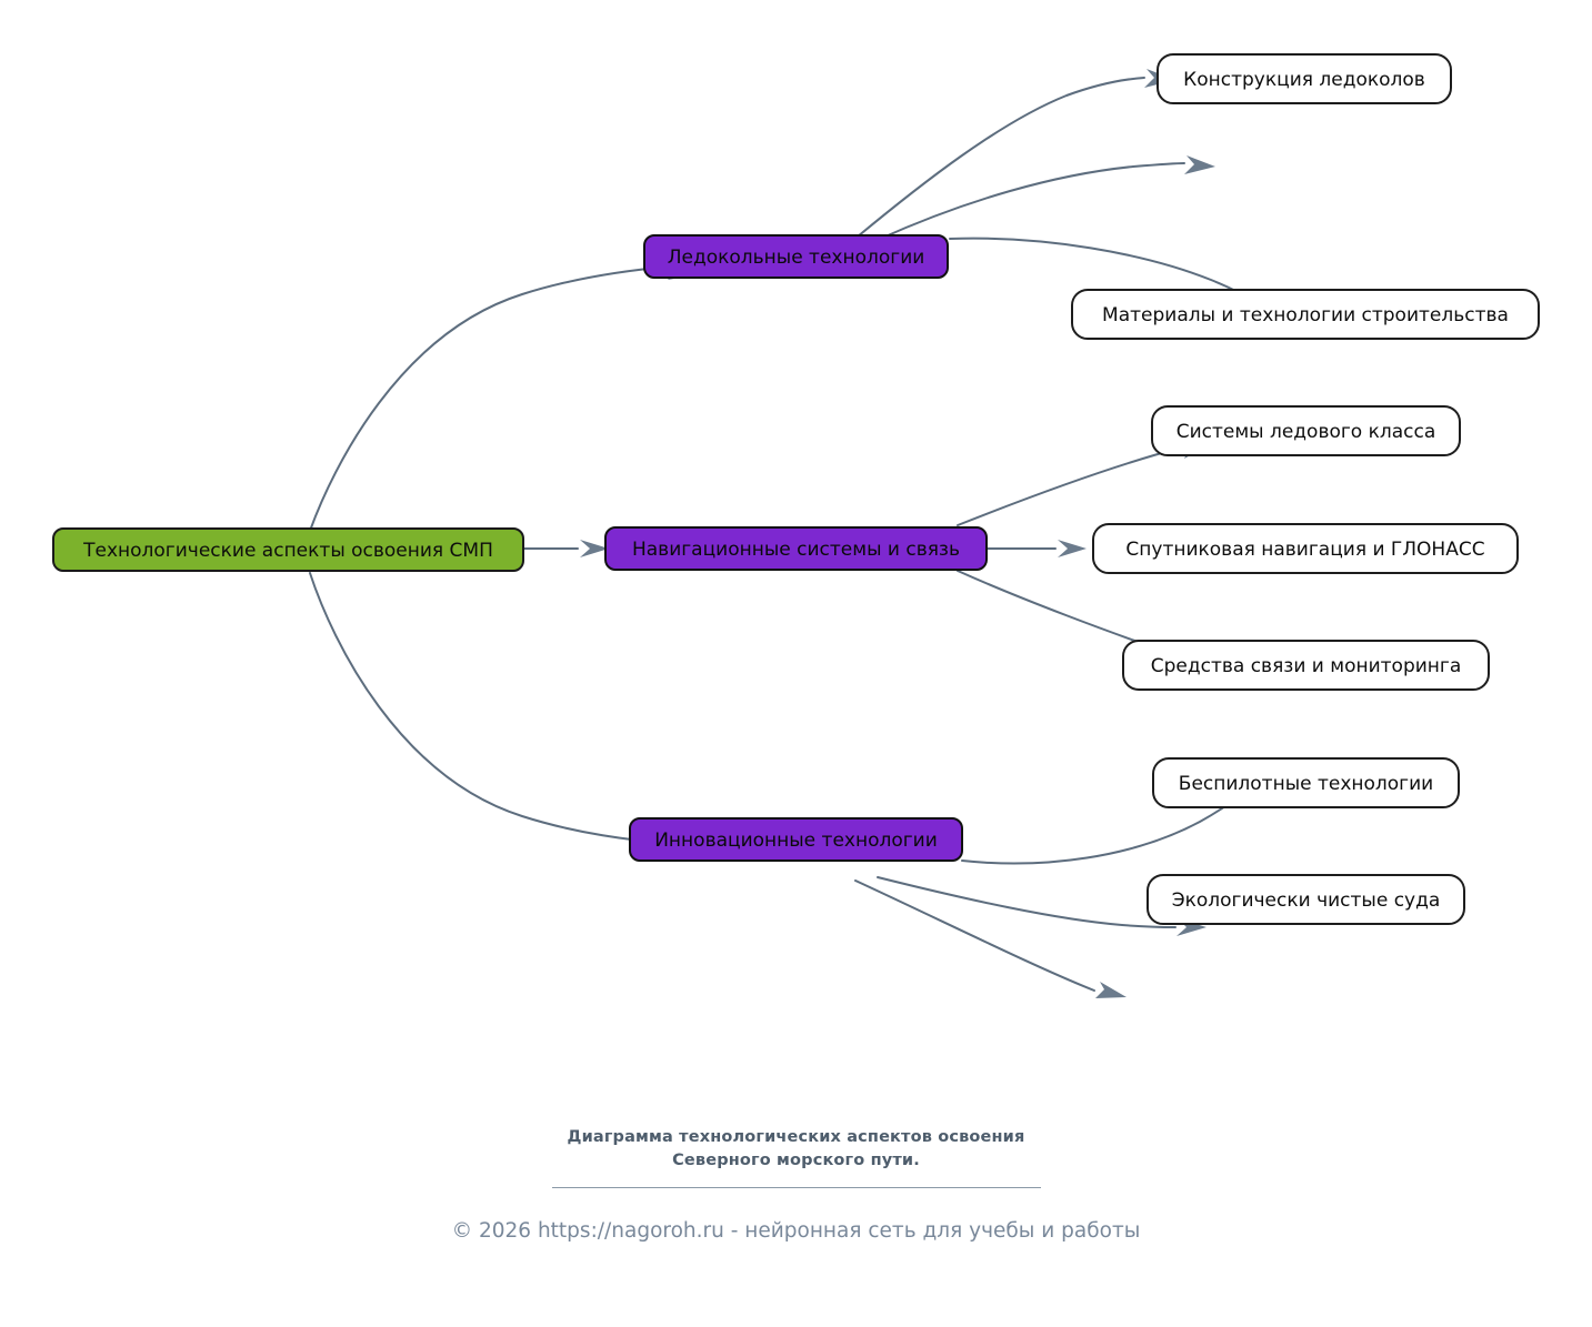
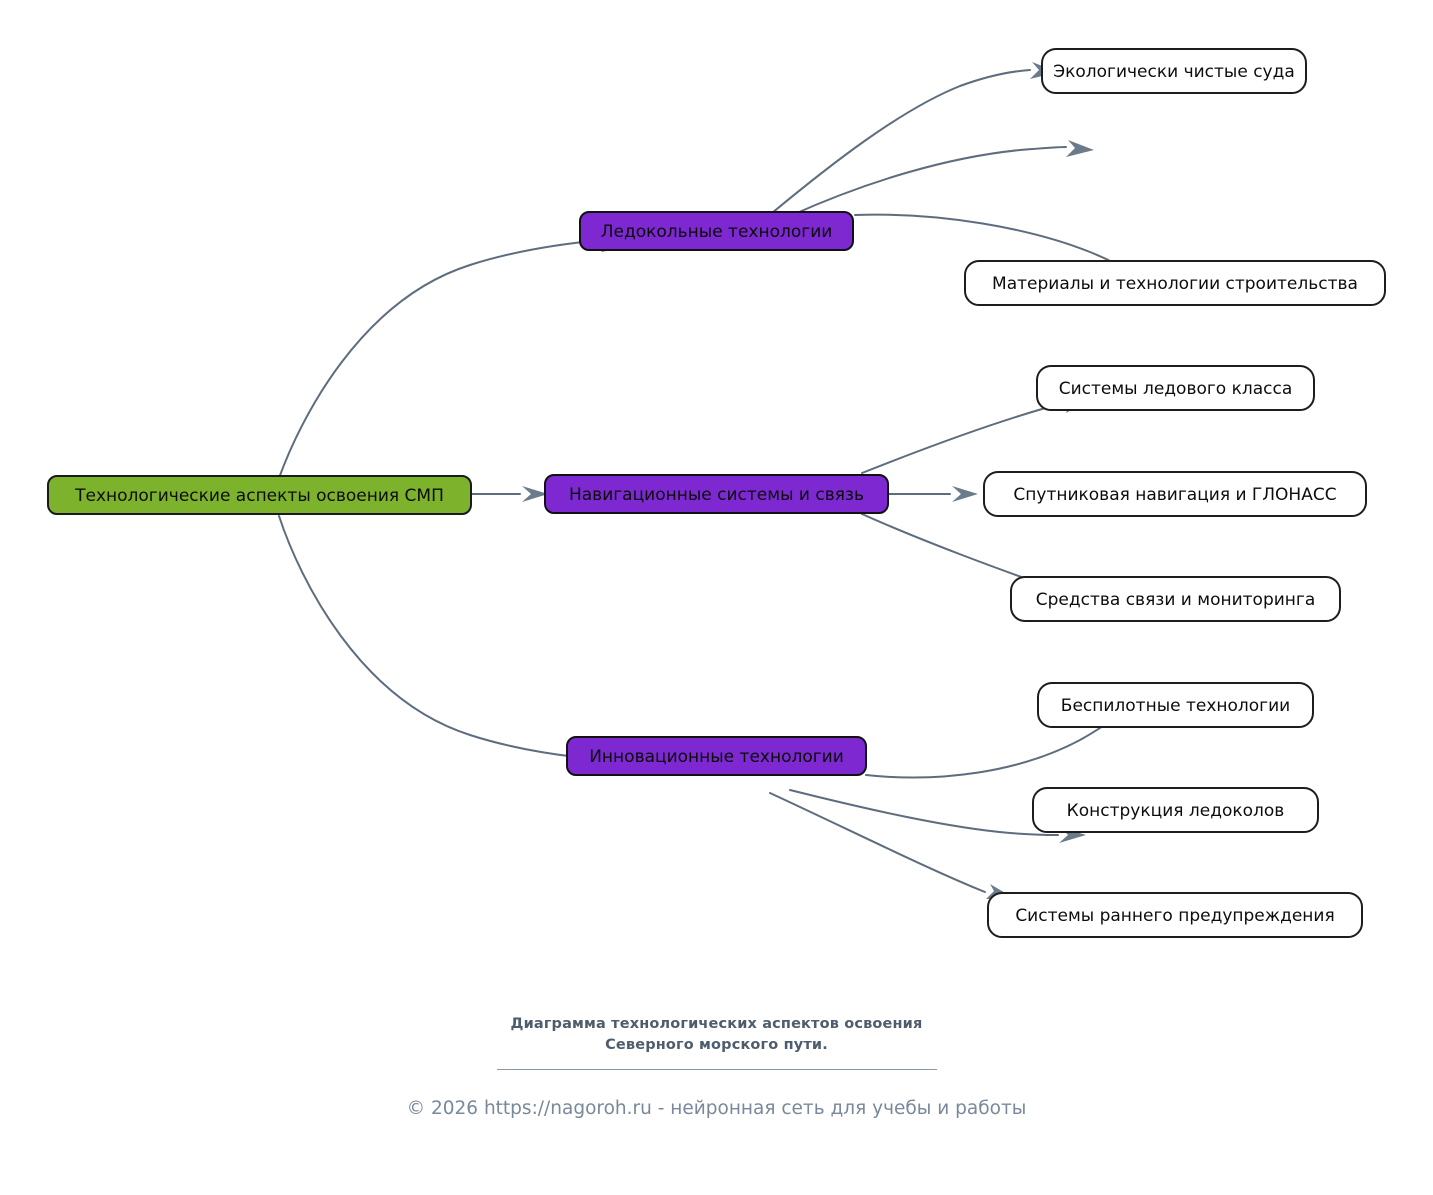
  Технологические аспекты освоения СМП
  Ледокольные технологии
  Навигационные системы и связь
  Инновационные технологии
- Конструкция ледоколов
+ Экологически чистые суда
  Материалы и технологии строительства
  Системы ледового класса
  Спутниковая навигация и ГЛОНАСС
  Средства связи и мониторинга
  Беспилотные технологии
- Экологически чистые суда
+ Конструкция ледоколов
+ Системы раннего предупреждения
  Диаграмма технологических аспектов освоения
  Северного морского пути.
  © 2026 https://nagoroh.ru - нейронная сеть для учебы и работы
